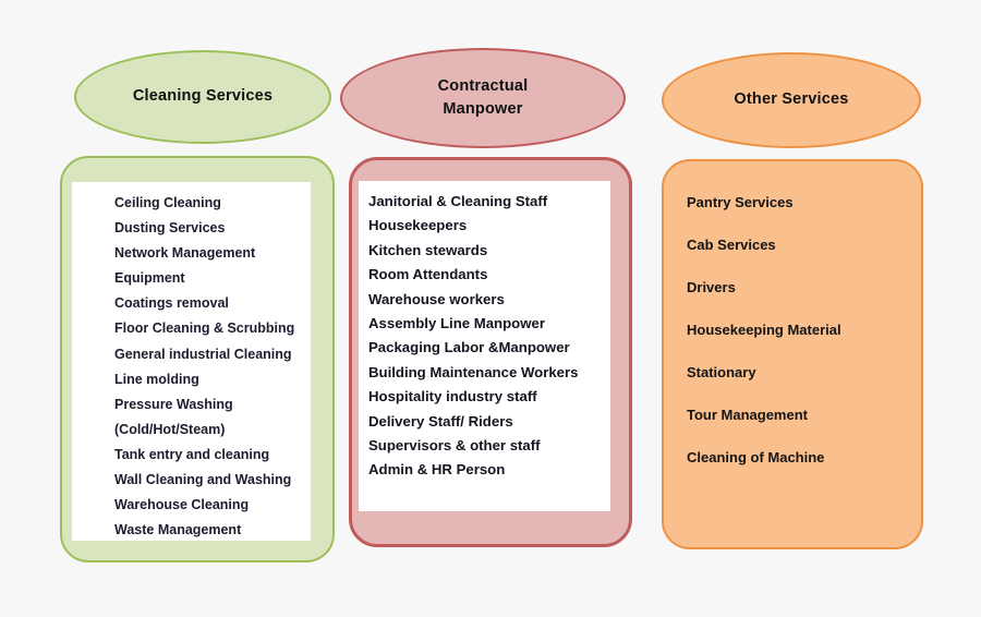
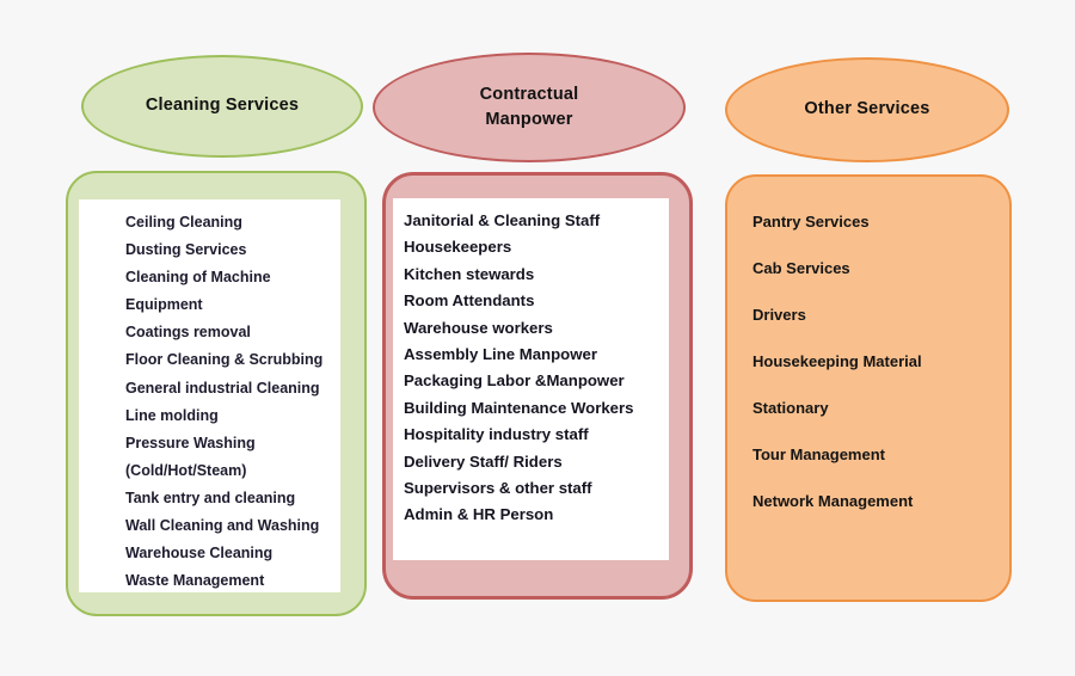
  Cleaning Services
  Ceiling Cleaning
  Dusting Services
- Network Management
+ Cleaning of Machine
  Equipment
  Coatings removal
  Floor Cleaning & Scrubbing
  General industrial Cleaning
  Line molding
  Pressure Washing
  (Cold/Hot/Steam)
  Tank entry and cleaning
  Wall Cleaning and Washing
  Warehouse Cleaning
  Waste Management
  Contractual
  Manpower
  Janitorial & Cleaning Staff
  Housekeepers
  Kitchen stewards
  Room Attendants
  Warehouse workers
  Assembly Line Manpower
  Packaging Labor &Manpower
  Building Maintenance Workers
  Hospitality industry staff
  Delivery Staff/ Riders
  Supervisors & other staff
  Admin & HR Person
  Other Services
  Pantry Services
  Cab Services
  Drivers
  Housekeeping Material
  Stationary
  Tour Management
- Cleaning of Machine
+ Network Management
